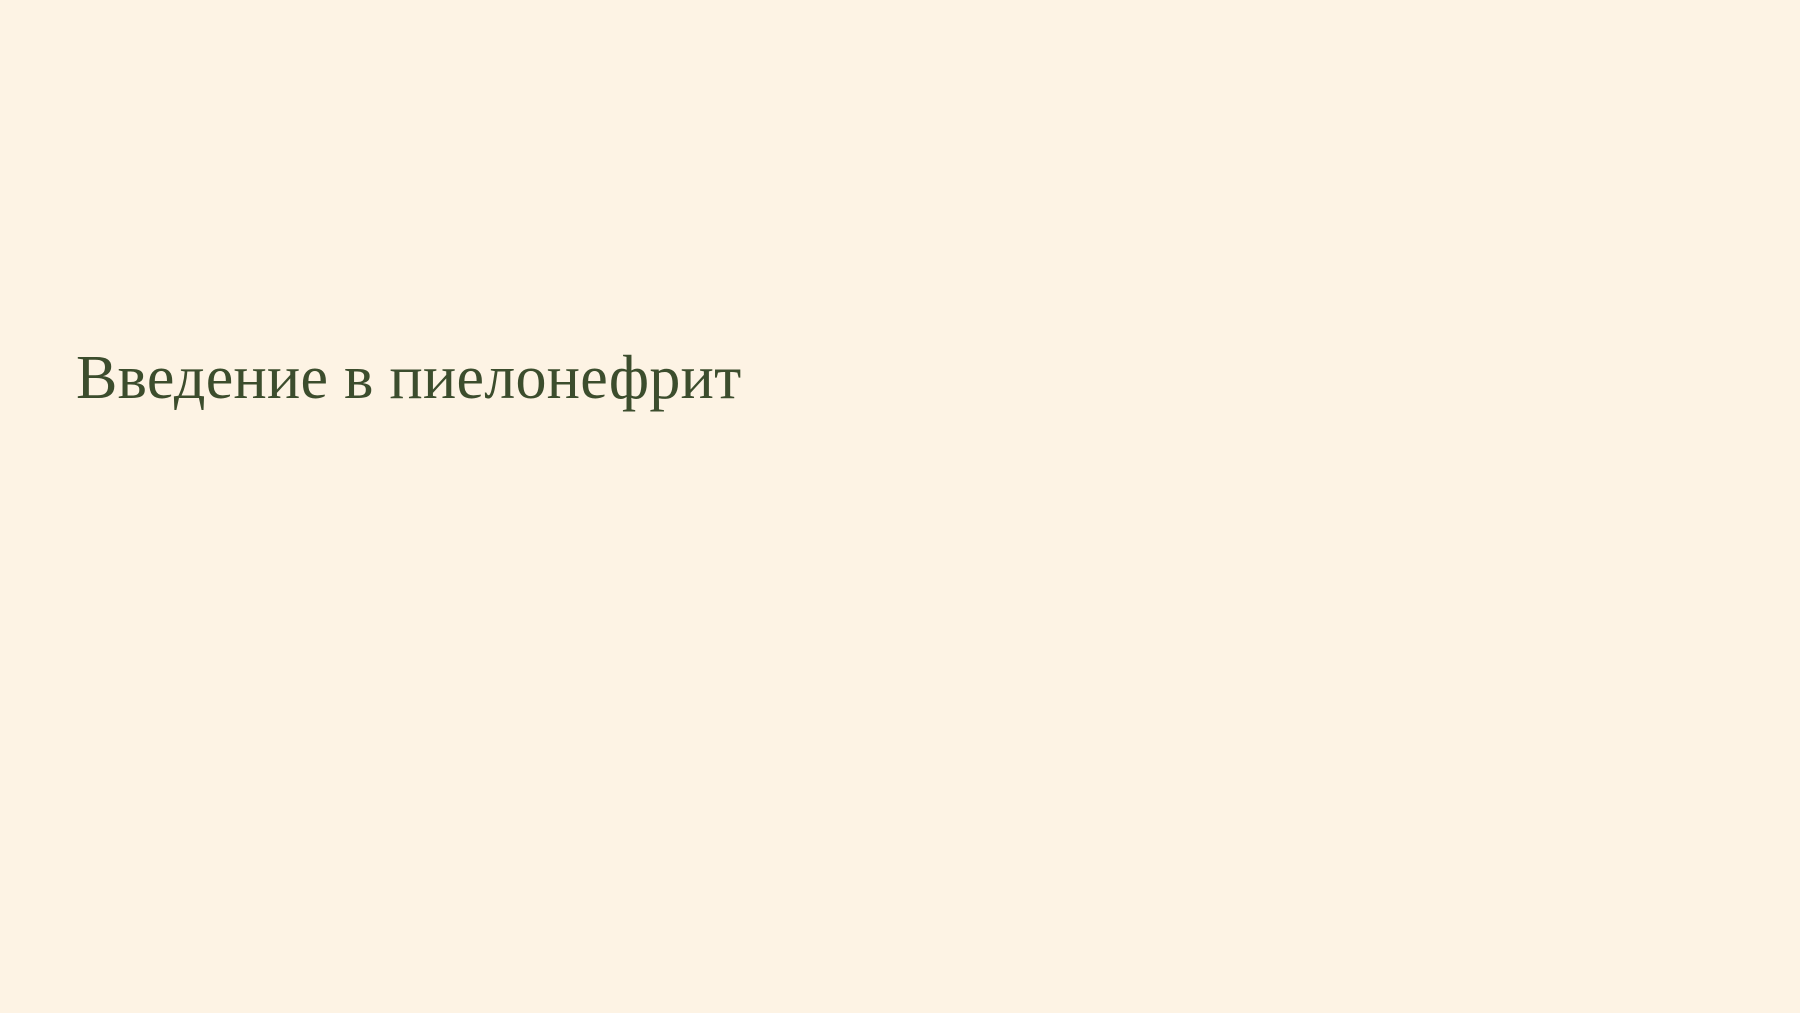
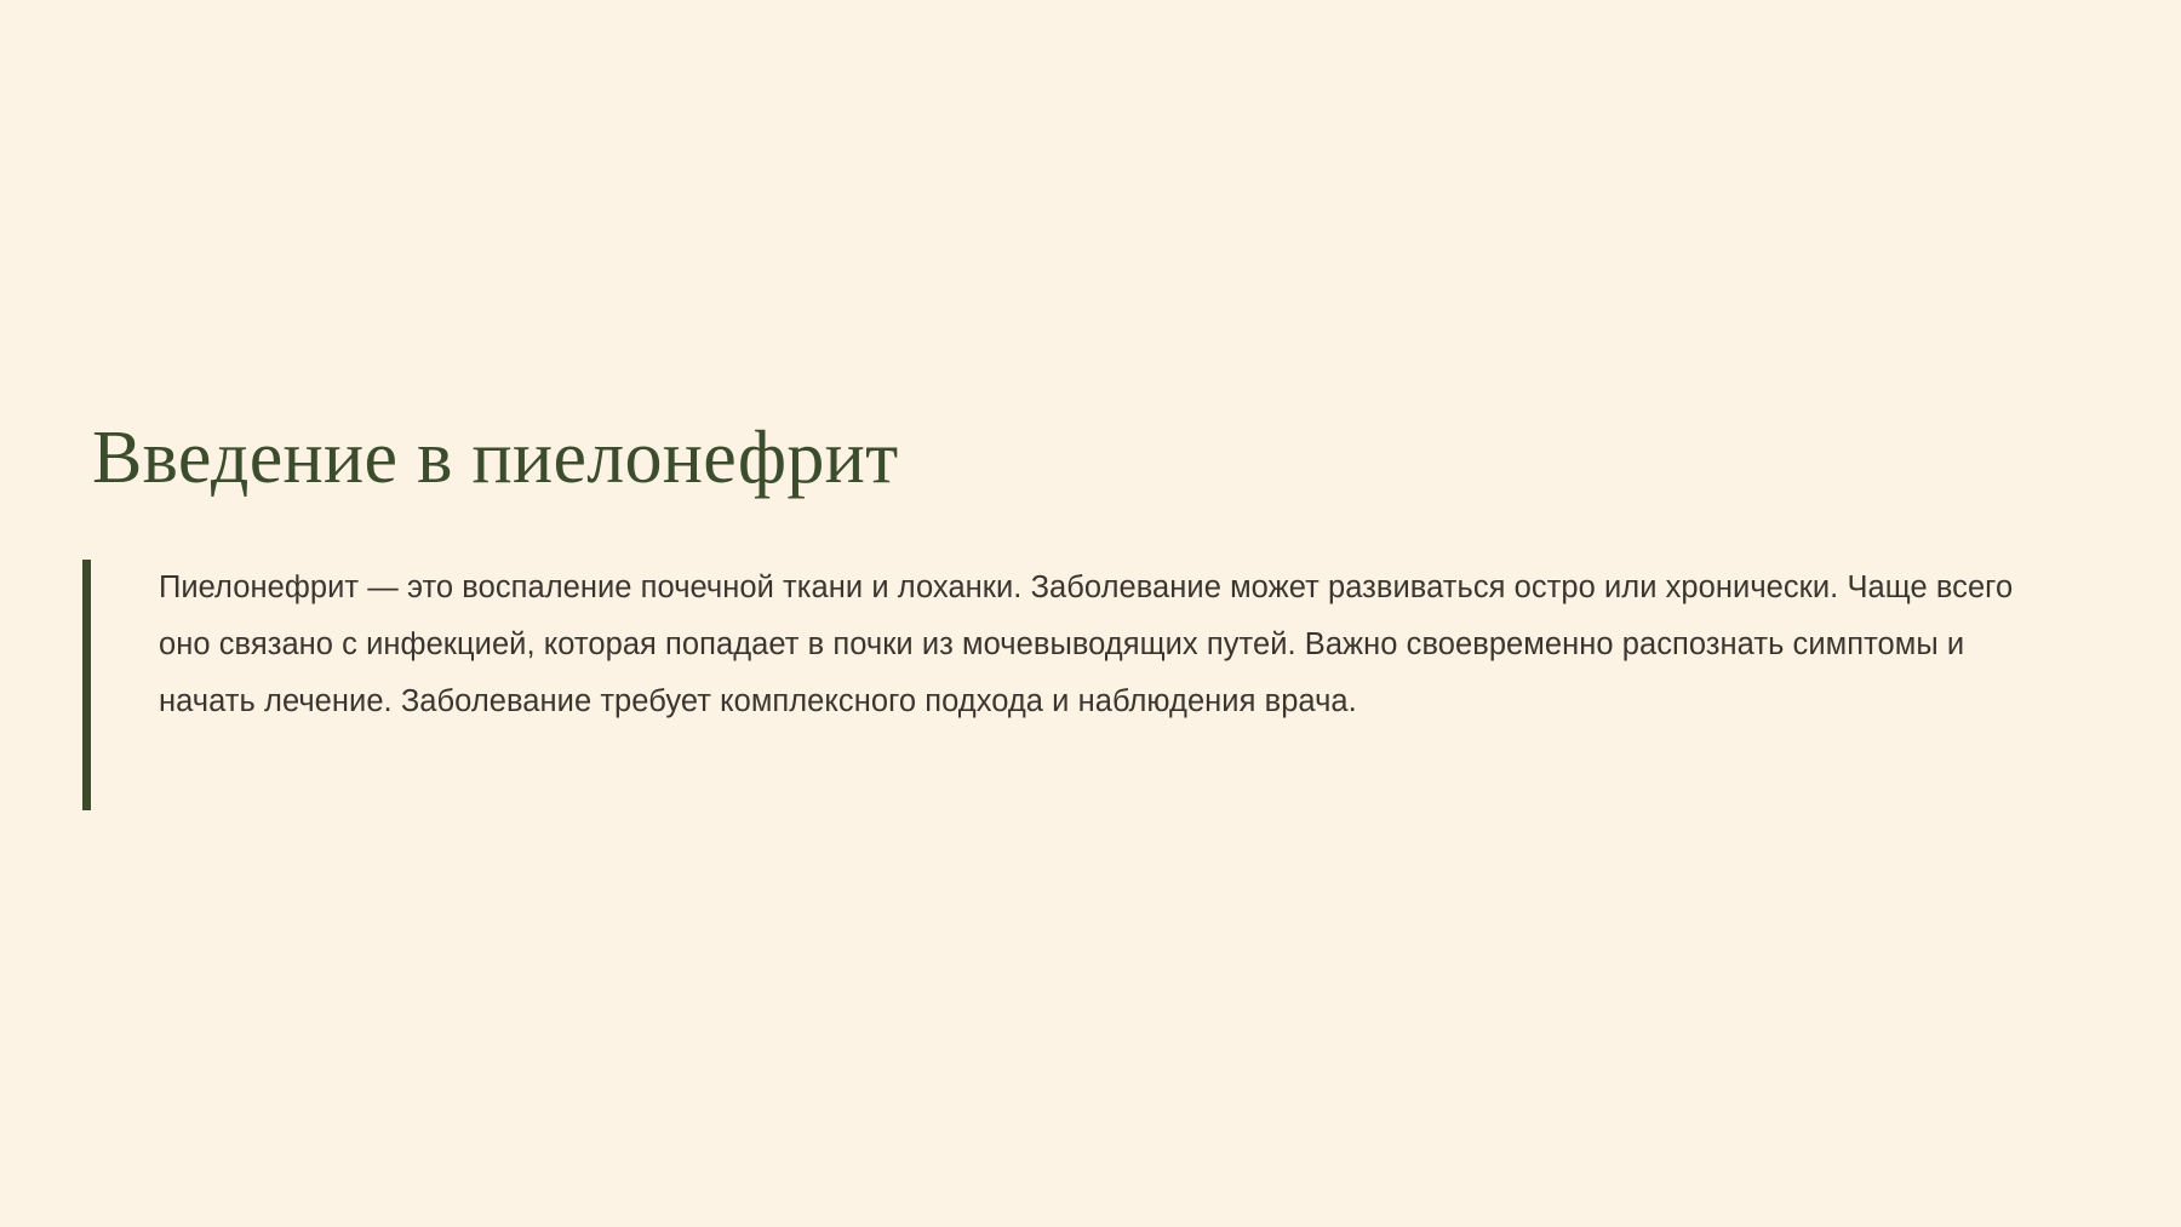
  Введение в пиелонефрит
+ Пиелонефрит — это воспаление почечной ткани и лоханки. Заболевание может развиваться остро или хронически. Чаще всего оно связано с инфекцией, которая попадает в почки из мочевыводящих путей. Важно своевременно распознать симптомы и начать лечение. Заболевание требует комплексного подхода и наблюдения врача.
